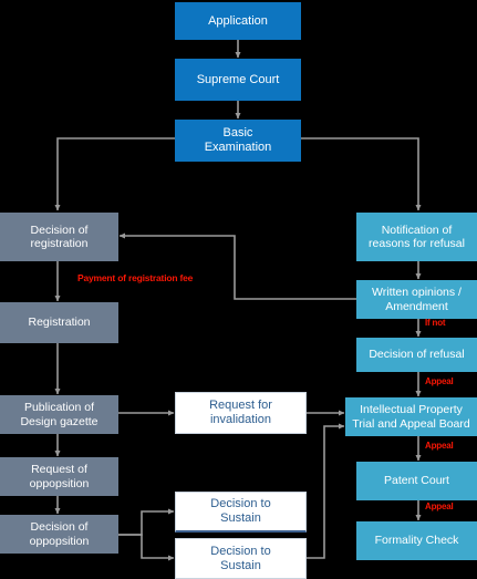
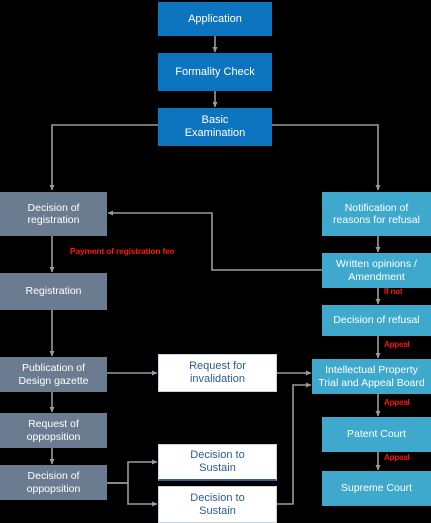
  Application
- Supreme Court
+ Formality Check
  Basic
  Examination
  Decision of
  registration
  Registration
  Publication of
  Design gazette
  Request of
  oppopsition
  Decision of
  oppopsition
  Request for
  invalidation
  Decision to
  Sustain
  Decision to
  Sustain
  Notification of
  reasons for refusal
  Written opinions /
  Amendment
  Decision of refusal
  Intellectual Property
  Trial and Appeal Board
  Patent Court
- Formality Check
+ Supreme Court
  Payment of registration fee
  If not
  Appeal
  Appeal
  Appeal
